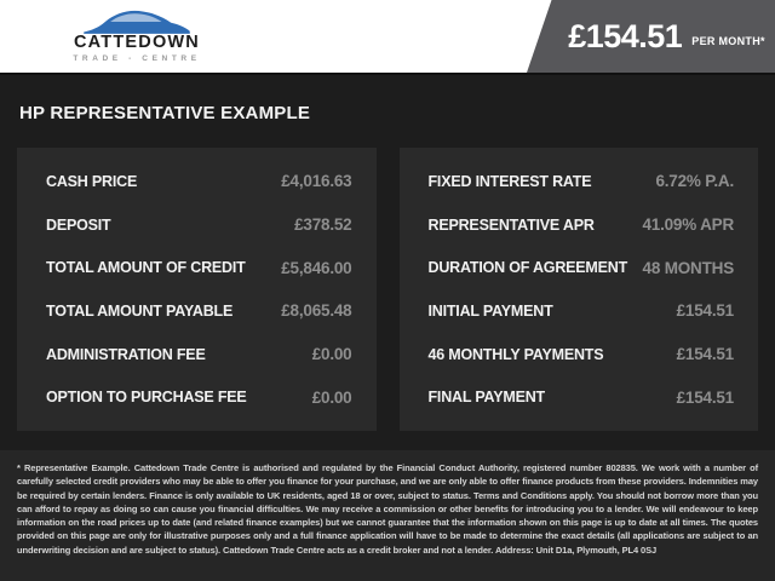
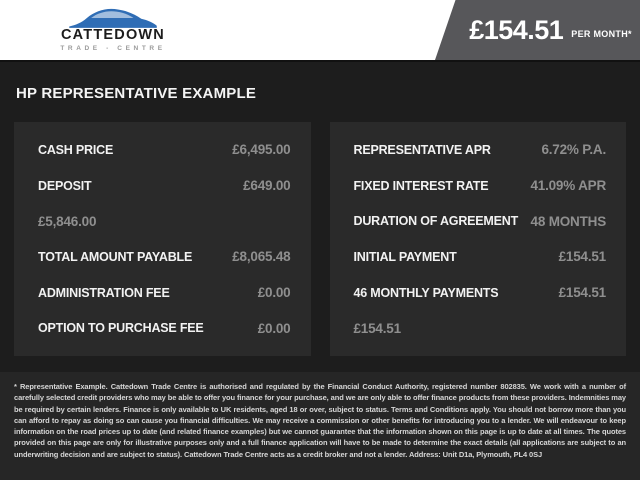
  CATTEDOWN
  £154.51
  PER MONTH*
  HP REPRESENTATIVE EXAMPLE
  CASH PRICE
- £4,016.63
+ £6,495.00
  DEPOSIT
- £378.52
+ £649.00
- TOTAL AMOUNT OF CREDIT
  £5,846.00
  TOTAL AMOUNT PAYABLE
  £8,065.48
  ADMINISTRATION FEE
  £0.00
  OPTION TO PURCHASE FEE
  £0.00
- FIXED INTEREST RATE
+ REPRESENTATIVE APR
  6.72% P.A.
- REPRESENTATIVE APR
+ FIXED INTEREST RATE
  41.09% APR
  DURATION OF AGREEMENT
  48 MONTHS
  INITIAL PAYMENT
  £154.51
  46 MONTHLY PAYMENTS
  £154.51
- FINAL PAYMENT
  £154.51
  * Representative Example. Cattedown Trade Centre is authorised and regulated by the Financial Conduct Authority, registered number 802835. We work with a number of carefully selected credit providers who may be able to offer you finance for your purchase, and we are only able to offer finance products from these providers. Indemnities may be required by certain lenders. Finance is only available to UK residents, aged 18 or over, subject to status. Terms and Conditions apply. You should not borrow more than you can afford to repay as doing so can cause you financial difficulties. We may receive a commission or other benefits for introducing you to a lender. We will endeavour to keep information on the road prices up to date (and related finance examples) but we cannot guarantee that the information shown on this page is up to date at all times. The quotes provided on this page are only for illustrative purposes only and a full finance application will have to be made to determine the exact details (all applications are subject to an underwriting decision and are subject to status). Cattedown Trade Centre acts as a credit broker and not a lender. Address: Unit D1a, Plymouth, PL4 0SJ
